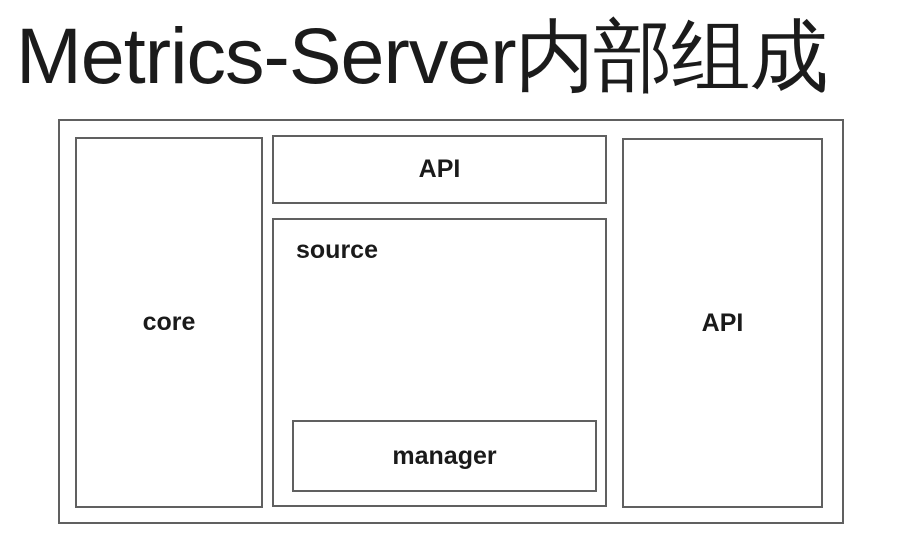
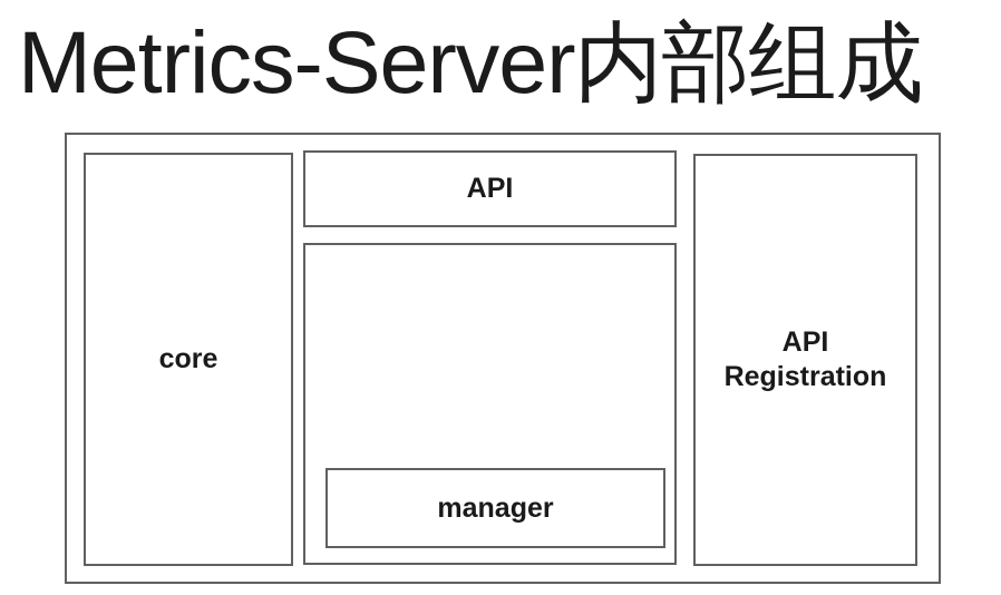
  Metrics-Server内部组成
  core
  API
- source
  manager
  API
+ Registration
